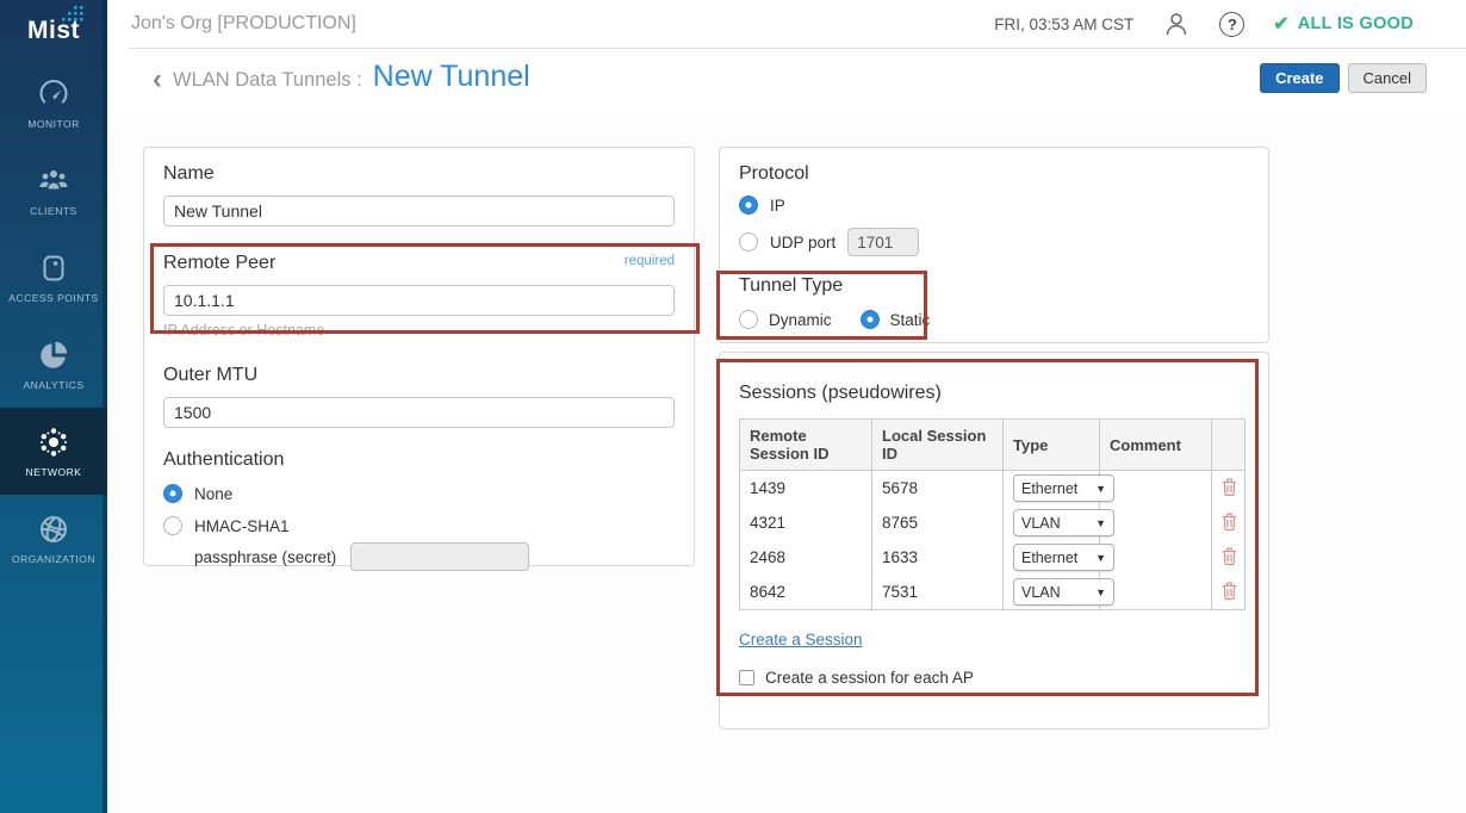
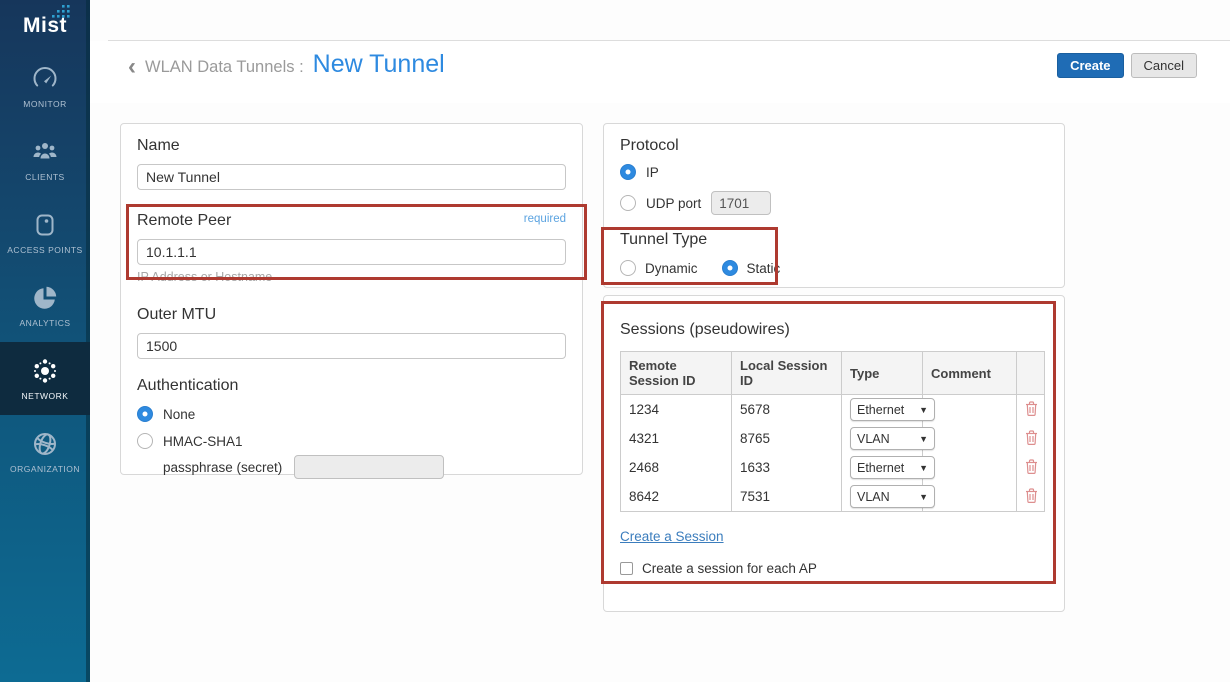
  Mist
  MONITOR
  CLIENTS
  ACCESS POINTS
  ANALYTICS
  NETWORK
  ORGANIZATION
- Jon's Org [PRODUCTION]
- FRI, 03:53 AM CST
- ?
- ✔
- ALL IS GOOD
  ‹
  WLAN Data Tunnels :
  New Tunnel
  Create
  Cancel
  Name
  New Tunnel
  Remote Peer
  required
  10.1.1.1
  IP Address or Hostname
  Outer MTU
  1500
  Authentication
  None
  HMAC-SHA1
  passphrase (secret)
  Protocol
  IP
  UDP port
  1701
  Tunnel Type
  Dynamic
  Static
  Sessions (pseudowires)
  Remote Session ID	Local Session ID	Type	Comment
- 1439	5678	Ethernet ▼
+ 1234	5678	Ethernet ▼
  4321	8765	VLAN ▼
  2468	1633	Ethernet ▼
  8642	7531	VLAN ▼
  Create a Session
  Create a session for each AP
